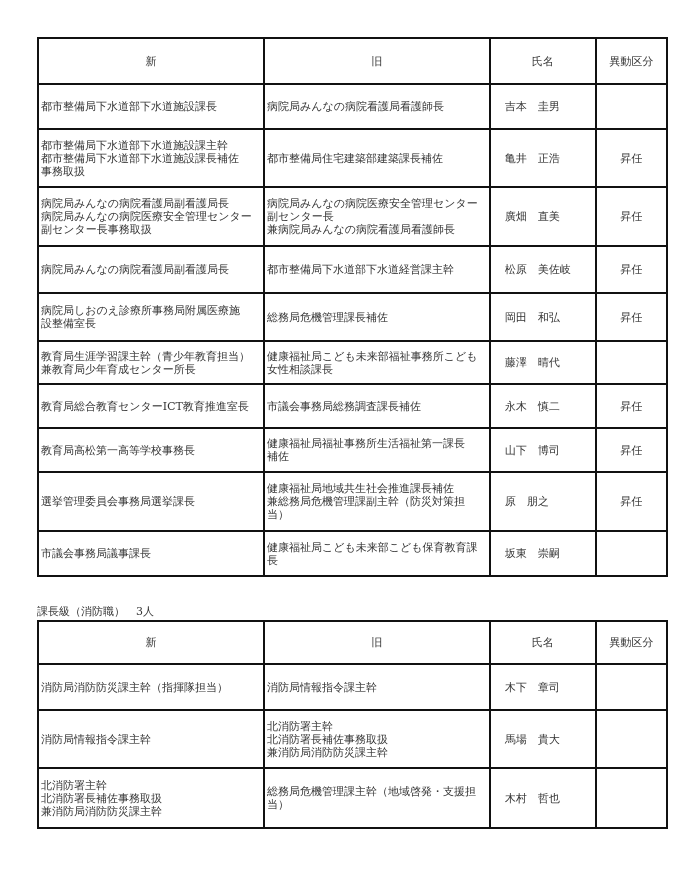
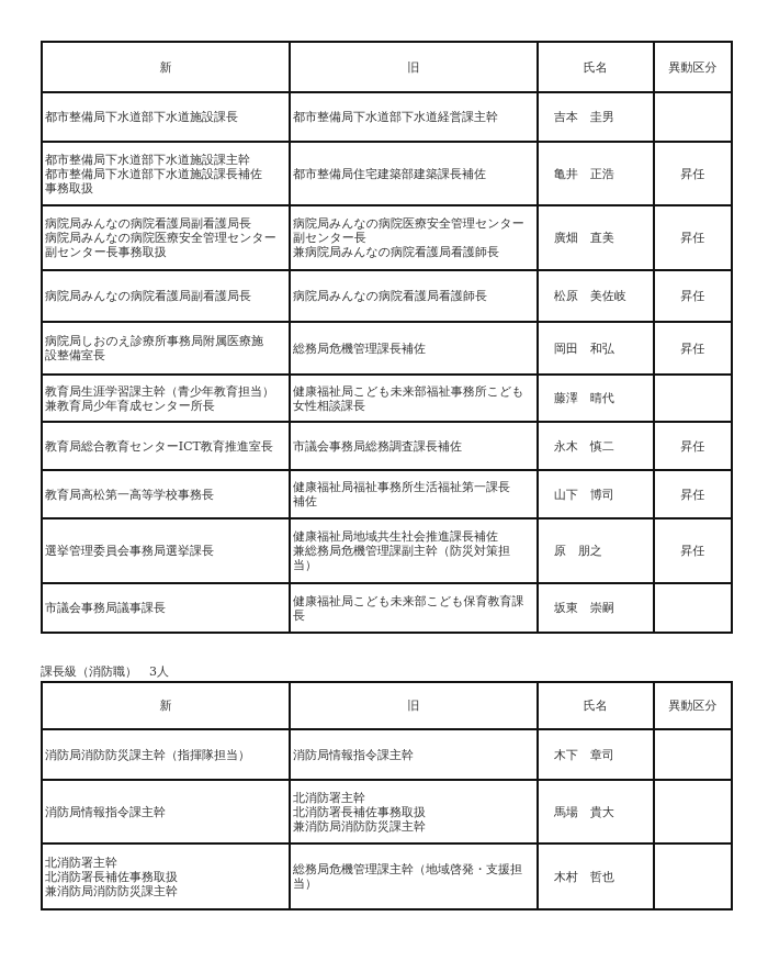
  新	旧	氏名	異動区分
- 都市整備局下水道部下水道施設課長	病院局みんなの病院看護局看護師長	吉本 圭男
+ 都市整備局下水道部下水道施設課長	都市整備局下水道部下水道経営課主幹	吉本 圭男
  都市整備局下水道部下水道施設課主幹 都市整備局下水道部下水道施設課長補佐 事務取扱	都市整備局住宅建築部建築課長補佐	亀井 正浩	昇任
  病院局みんなの病院看護局副看護局長 病院局みんなの病院医療安全管理センター 副センター長事務取扱	病院局みんなの病院医療安全管理センター 副センター長 兼病院局みんなの病院看護局看護師長	廣畑 直美	昇任
- 病院局みんなの病院看護局副看護局長	都市整備局下水道部下水道経営課主幹	松原 美佐岐	昇任
+ 病院局みんなの病院看護局副看護局長	病院局みんなの病院看護局看護師長	松原 美佐岐	昇任
  病院局しおのえ診療所事務局附属医療施 設整備室長	総務局危機管理課長補佐	岡田 和弘	昇任
  教育局生涯学習課主幹（青少年教育担当） 兼教育局少年育成センター所長	健康福祉局こども未来部福祉事務所こども 女性相談課長	藤澤 晴代
  教育局総合教育センターICT教育推進室長	市議会事務局総務調査課長補佐	永木 慎二	昇任
  教育局高松第一高等学校事務長	健康福祉局福祉事務所生活福祉第一課長 補佐	山下 博司	昇任
  選挙管理委員会事務局選挙課長	健康福祉局地域共生社会推進課長補佐 兼総務局危機管理課副主幹（防災対策担 当）	原 朋之	昇任
  市議会事務局議事課長	健康福祉局こども未来部こども保育教育課 長	坂東 崇嗣
  課長級（消防職） 3人
  新	旧	氏名	異動区分
  消防局消防防災課主幹（指揮隊担当）	消防局情報指令課主幹	木下 章司
  消防局情報指令課主幹	北消防署主幹 北消防署長補佐事務取扱 兼消防局消防防災課主幹	馬場 貴大
  北消防署主幹 北消防署長補佐事務取扱 兼消防局消防防災課主幹	総務局危機管理課主幹（地域啓発・支援担 当）	木村 哲也
